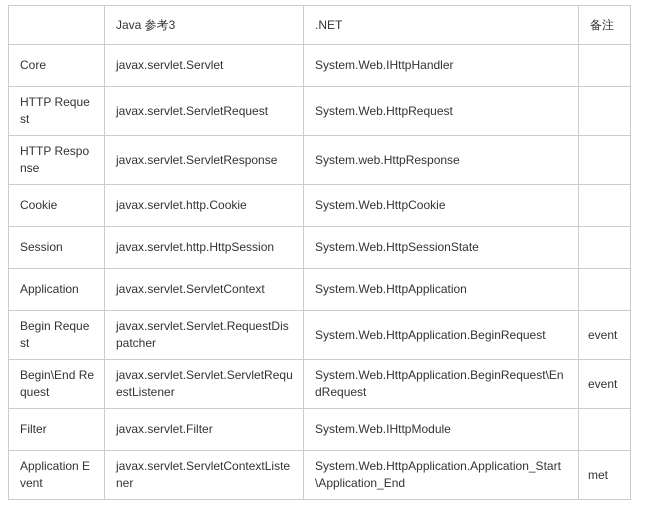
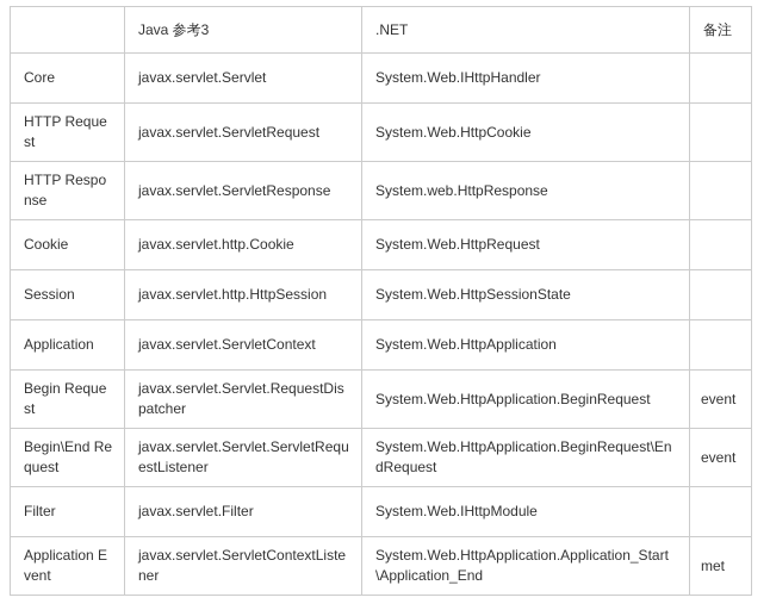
  	Java 参考3	.NET	备注
  Core	javax.servlet.Servlet	System.Web.IHttpHandler
- HTTP Request	javax.servlet.ServletRequest	System.Web.HttpRequest
+ HTTP Request	javax.servlet.ServletRequest	System.Web.HttpCookie
  HTTP Response	javax.servlet.ServletResponse	System.web.HttpResponse
- Cookie	javax.servlet.http.Cookie	System.Web.HttpCookie
+ Cookie	javax.servlet.http.Cookie	System.Web.HttpRequest
  Session	javax.servlet.http.HttpSession	System.Web.HttpSessionState
  Application	javax.servlet.ServletContext	System.Web.HttpApplication
  Begin Request	javax.servlet.Servlet.RequestDispatcher	System.Web.HttpApplication.BeginRequest	event
  Begin\End Request	javax.servlet.Servlet.ServletRequestListener	System.Web.HttpApplication.BeginRequest\EndRequest	event
  Filter	javax.servlet.Filter	System.Web.IHttpModule
  Application Event	javax.servlet.ServletContextListener	System.Web.HttpApplication.Application_Start\Application_End	met
